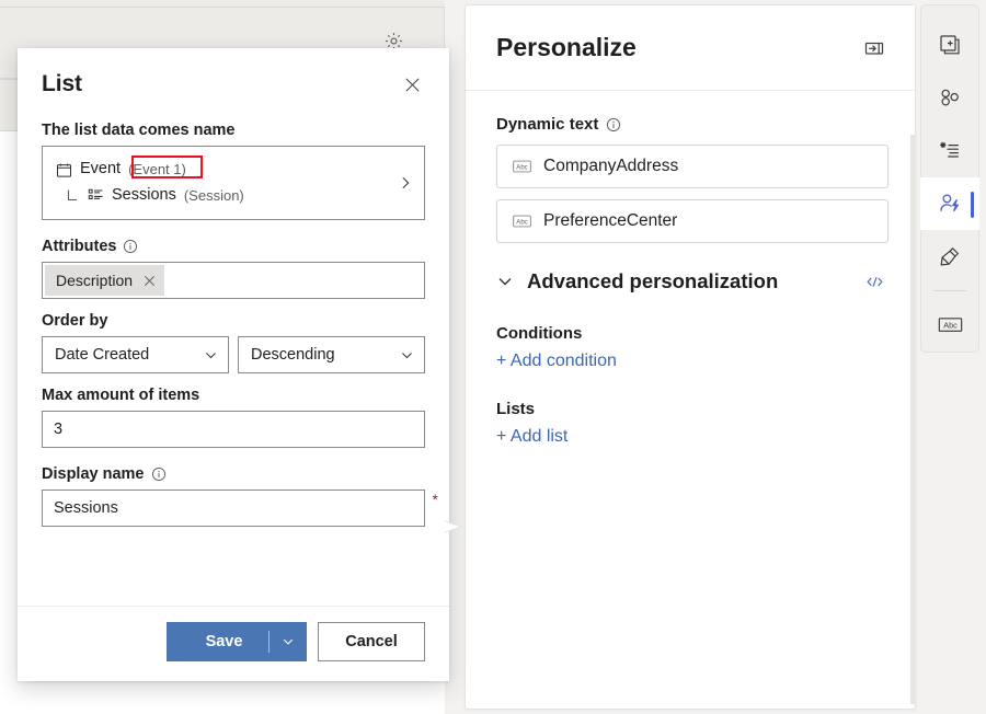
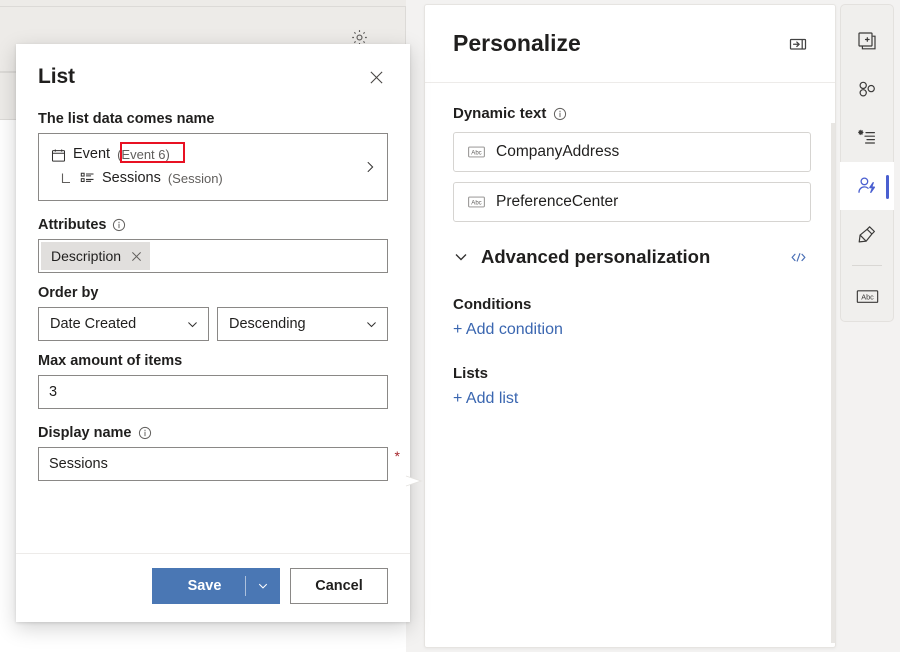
  List
  The list data comes name
  Event
- (Event 1)
+ (Event 6)
  Sessions
  (Session)
  Attributes
  Description
  Order by
  Date Created
  Descending
  Max amount of items
  3
  Display name
  Sessions
  *
  Save
  Cancel
  Personalize
  Dynamic text
  CompanyAddress
  PreferenceCenter
  Advanced personalization
  Conditions
  + Add condition
  Lists
  + Add list
  Abc
